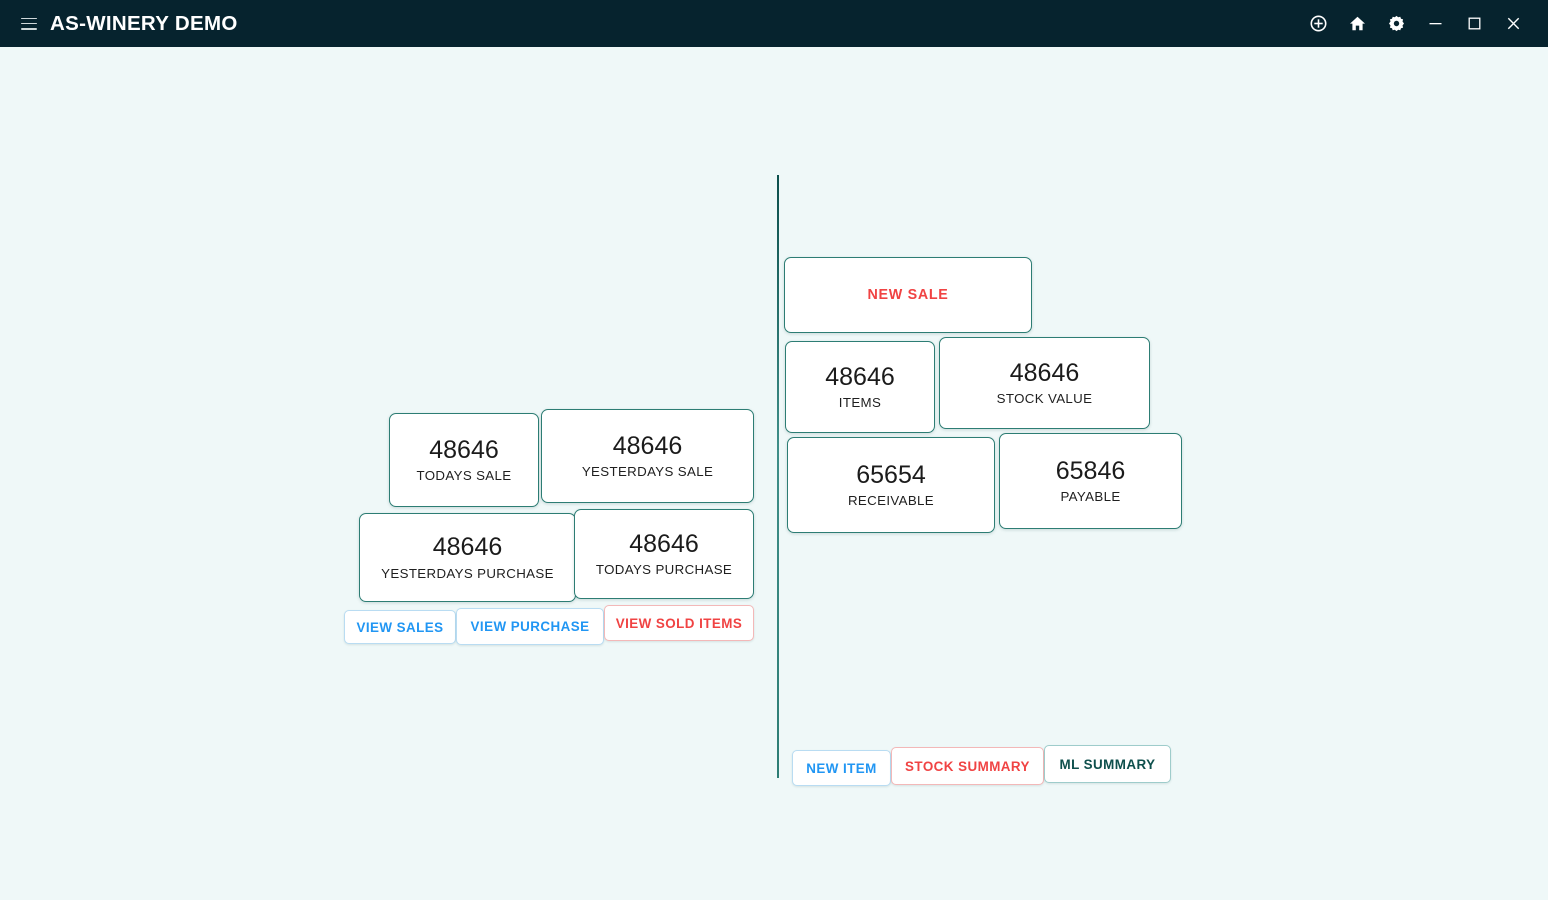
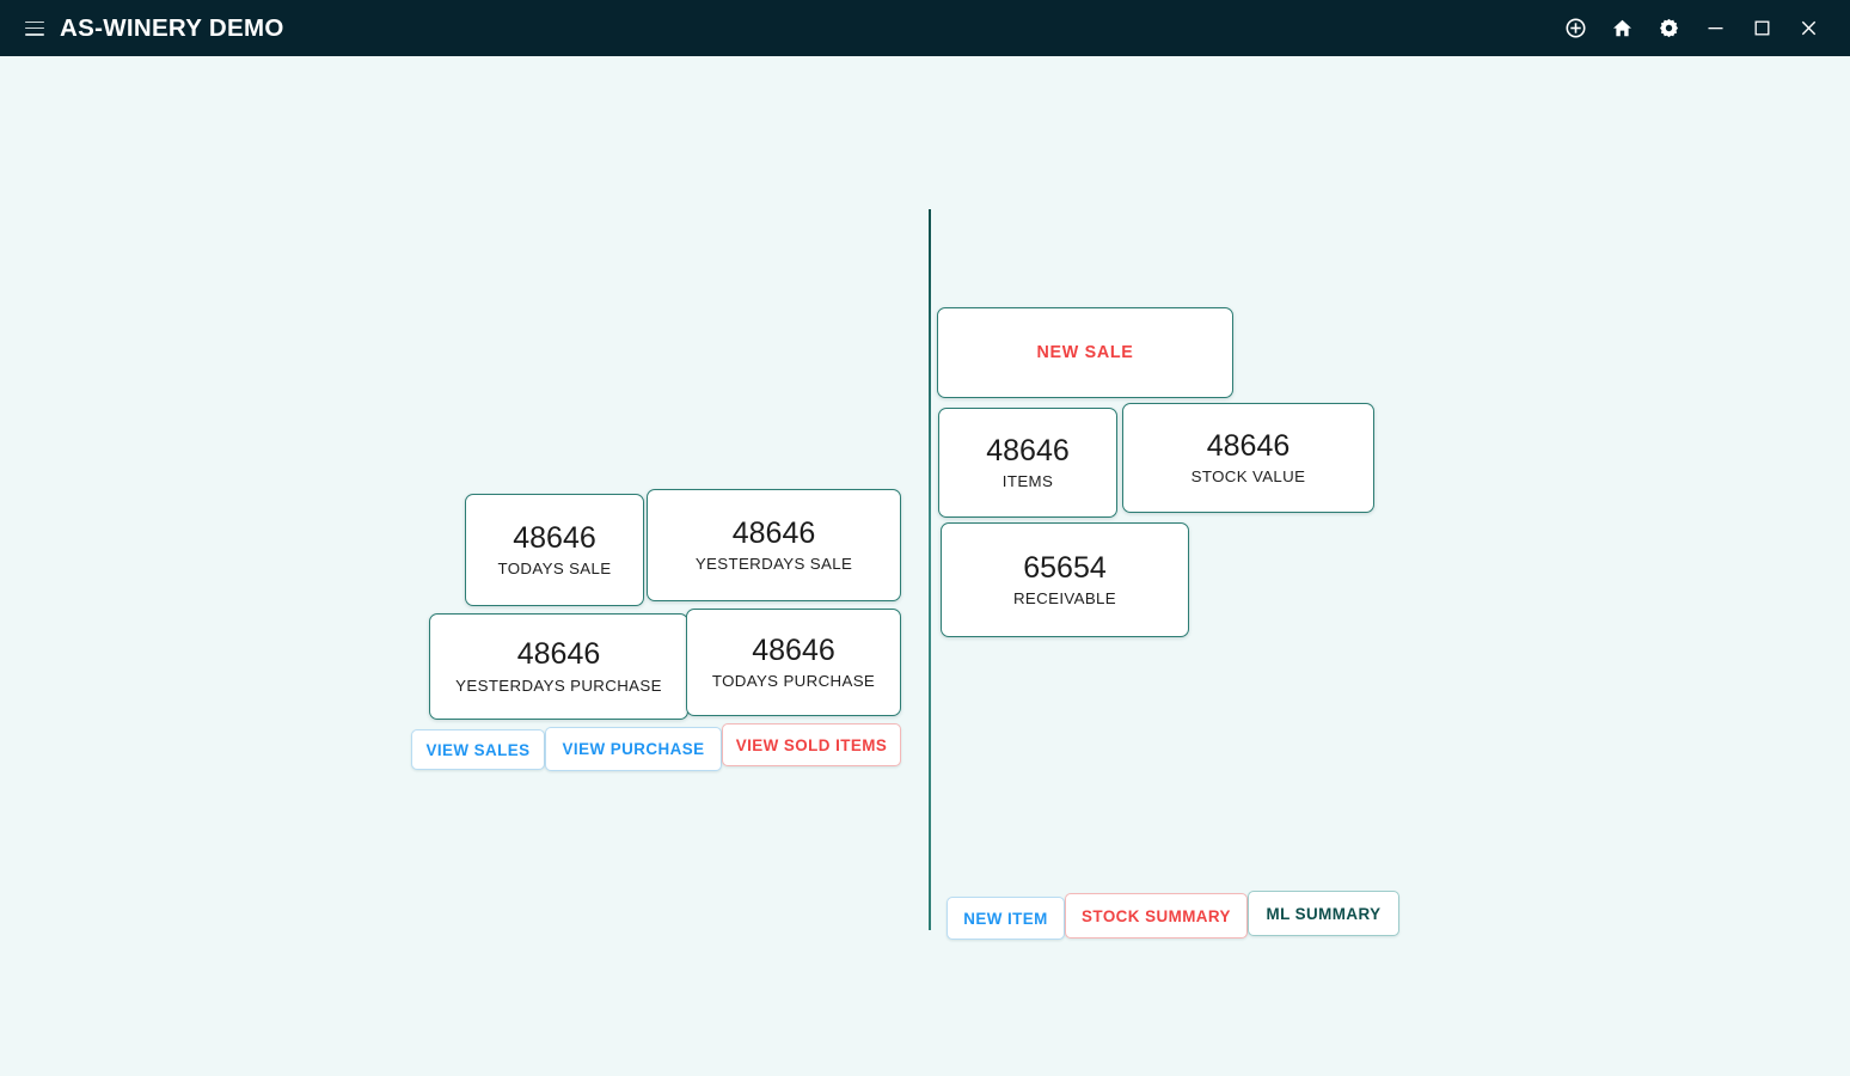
  AS-WINERY DEMO
  48646
  TODAYS SALE
  48646
  YESTERDAYS SALE
  48646
  YESTERDAYS PURCHASE
  48646
  TODAYS PURCHASE
  VIEW SALES
  VIEW PURCHASE
  VIEW SOLD ITEMS
  NEW SALE
  48646
  ITEMS
  48646
  STOCK VALUE
  65654
  RECEIVABLE
- 65846
- PAYABLE
  NEW ITEM
  STOCK SUMMARY
  ML SUMMARY
